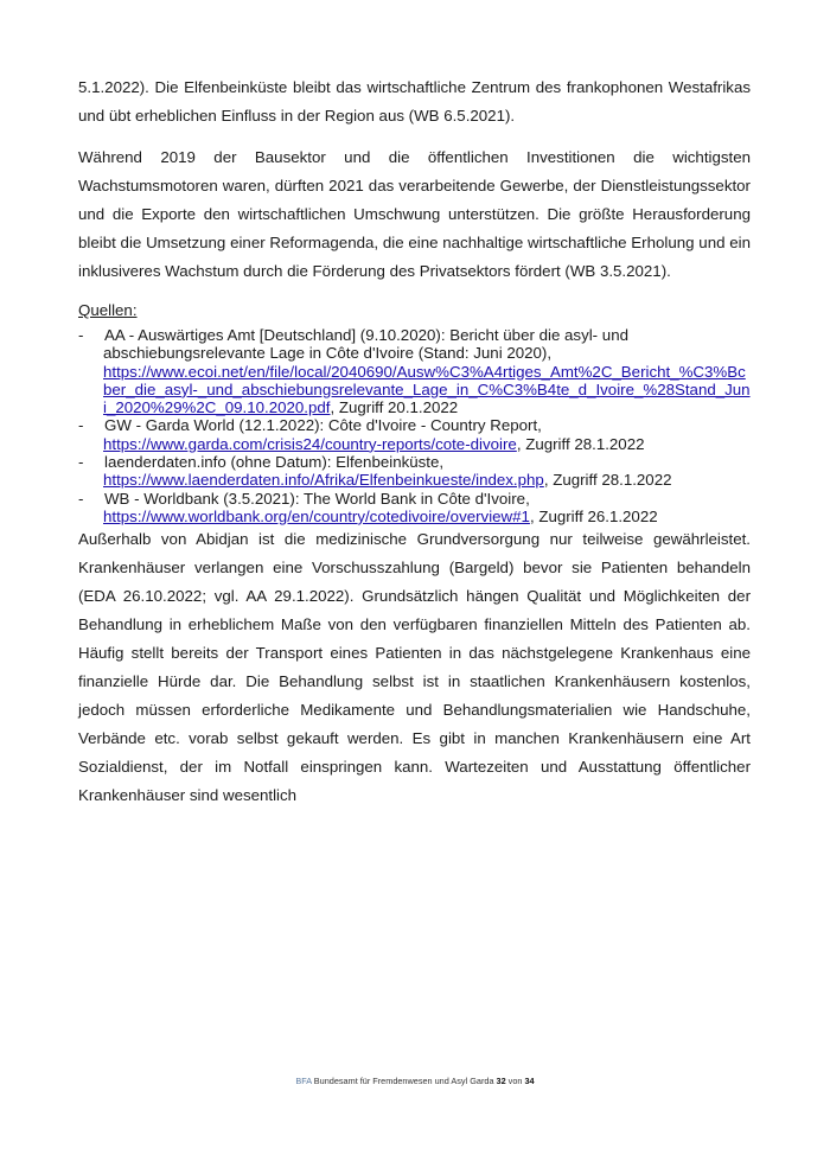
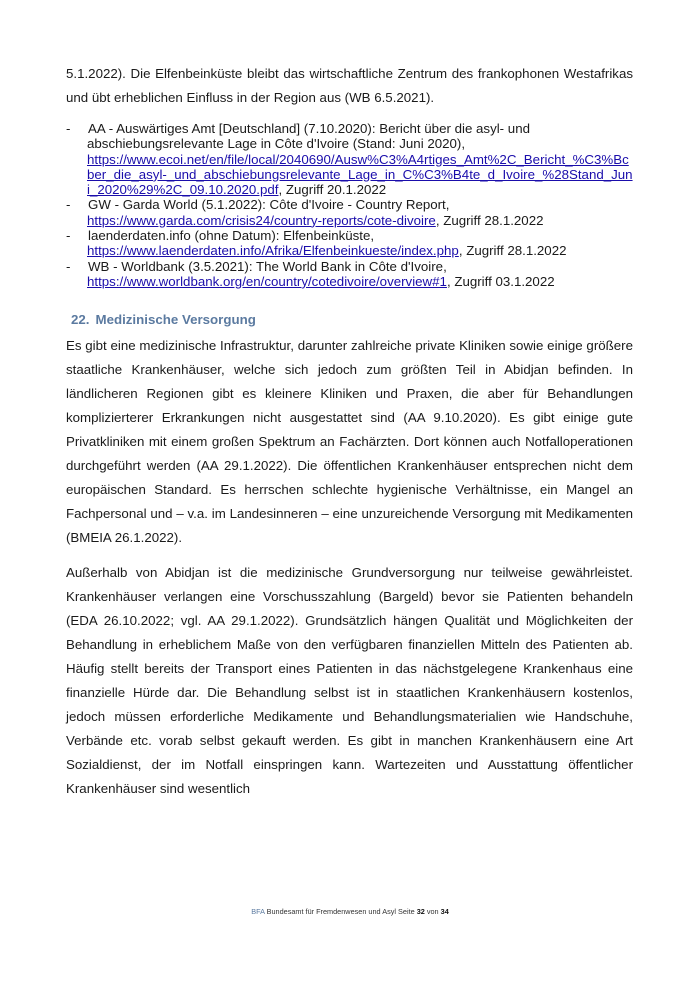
  5.1.2022). Die Elfenbeinküste bleibt das wirtschaftliche Zentrum des frankophonen Westafrikas und übt erheblichen Einfluss in der Region aus (WB 6.5.2021).
- Während 2019 der Bausektor und die öffentlichen Investitionen die wichtigsten Wachstumsmotoren waren, dürften 2021 das verarbeitende Gewerbe, der Dienstleistungssektor und die Exporte den wirtschaftlichen Umschwung unterstützen. Die größte Herausforderung bleibt die Umsetzung einer Reformagenda, die eine nachhaltige wirtschaftliche Erholung und ein inklusiveres Wachstum durch die Förderung des Privatsektors fördert (WB 3.5.2021).
- Quellen:
  -
- AA - Auswärtiges Amt [Deutschland] (9.10.2020): Bericht über die asyl- und abschiebungsrelevante Lage in Côte d'Ivoire (Stand: Juni 2020),
+ AA - Auswärtiges Amt [Deutschland] (7.10.2020): Bericht über die asyl- und abschiebungsrelevante Lage in Côte d'Ivoire (Stand: Juni 2020),
  https://www.ecoi.net/en/file/local/2040690/Ausw%C3%A4rtiges_Amt%2C_Bericht_%C3%Bcber_die_asyl-_und_abschiebungsrelevante_Lage_in_C%C3%B4te_d_Ivoire_%28Stand_Juni_2020%29%2C_09.10.2020.pdf, Zugriff 20.1.2022
  -
- GW - Garda World (12.1.2022): Côte d'Ivoire - Country Report,
+ GW - Garda World (5.1.2022): Côte d'Ivoire - Country Report,
  https://www.garda.com/crisis24/country-reports/cote-divoire, Zugriff 28.1.2022
  -
  laenderdaten.info (ohne Datum): Elfenbeinküste,
  https://www.laenderdaten.info/Afrika/Elfenbeinkueste/index.php, Zugriff 28.1.2022
  -
  WB - Worldbank (3.5.2021): The World Bank in Côte d'Ivoire,
- https://www.worldbank.org/en/country/cotedivoire/overview#1, Zugriff 26.1.2022
+ https://www.worldbank.org/en/country/cotedivoire/overview#1, Zugriff 03.1.2022
+ 22. Medizinische Versorgung
+ Es gibt eine medizinische Infrastruktur, darunter zahlreiche private Kliniken sowie einige größere staatliche Krankenhäuser, welche sich jedoch zum größten Teil in Abidjan befinden. In ländlicheren Regionen gibt es kleinere Kliniken und Praxen, die aber für Behandlungen komplizierterer Erkrankungen nicht ausgestattet sind (AA 9.10.2020). Es gibt einige gute Privatkliniken mit einem großen Spektrum an Fachärzten. Dort können auch Notfalloperationen durchgeführt werden (AA 29.1.2022). Die öffentlichen Krankenhäuser entsprechen nicht dem europäischen Standard. Es herrschen schlechte hygienische Verhältnisse, ein Mangel an Fachpersonal und – v.a. im Landesinneren – eine unzureichende Versorgung mit Medikamenten (BMEIA 26.1.2022).
  Außerhalb von Abidjan ist die medizinische Grundversorgung nur teilweise gewährleistet. Krankenhäuser verlangen eine Vorschusszahlung (Bargeld) bevor sie Patienten behandeln (EDA 26.10.2022; vgl. AA 29.1.2022). Grundsätzlich hängen Qualität und Möglichkeiten der Behandlung in erheblichem Maße von den verfügbaren finanziellen Mitteln des Patienten ab. Häufig stellt bereits der Transport eines Patienten in das nächstgelegene Krankenhaus eine finanzielle Hürde dar. Die Behandlung selbst ist in staatlichen Krankenhäusern kostenlos, jedoch müssen erforderliche Medikamente und Behandlungsmaterialien wie Handschuhe, Verbände etc. vorab selbst gekauft werden. Es gibt in manchen Krankenhäusern eine Art Sozialdienst, der im Notfall einspringen kann. Wartezeiten und Ausstattung öffentlicher Krankenhäuser sind wesentlich
- BFA Bundesamt für Fremdenwesen und Asyl Garda 32 von 34
+ BFA Bundesamt für Fremdenwesen und Asyl Seite 32 von 34
